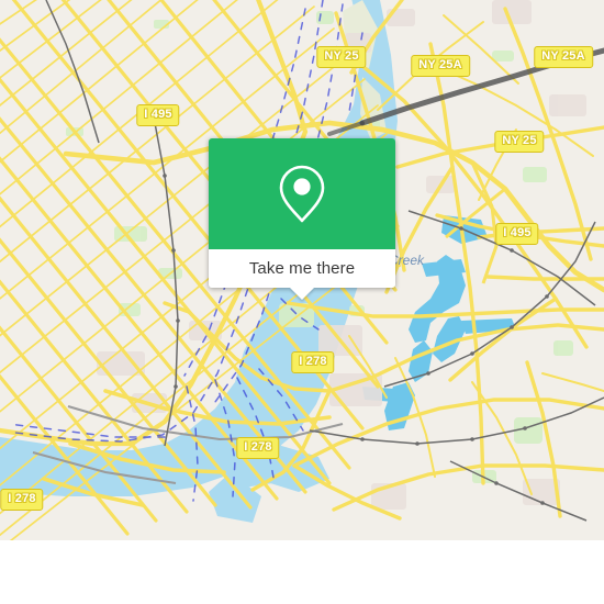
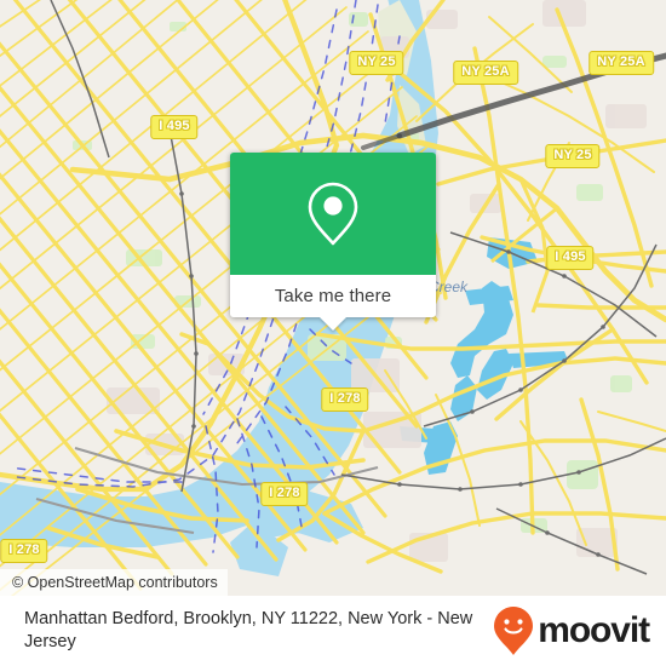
  NY 25
  NY 25A
  NY 25A
  I 495
  NY 25
  I 495
  I 278
  I 278
  I 278
  reek
  Take me there
+ © OpenStreetMap contributors
+ Manhattan Bedford, Brooklyn, NY 11222, New York - New Jersey
+ moovit
